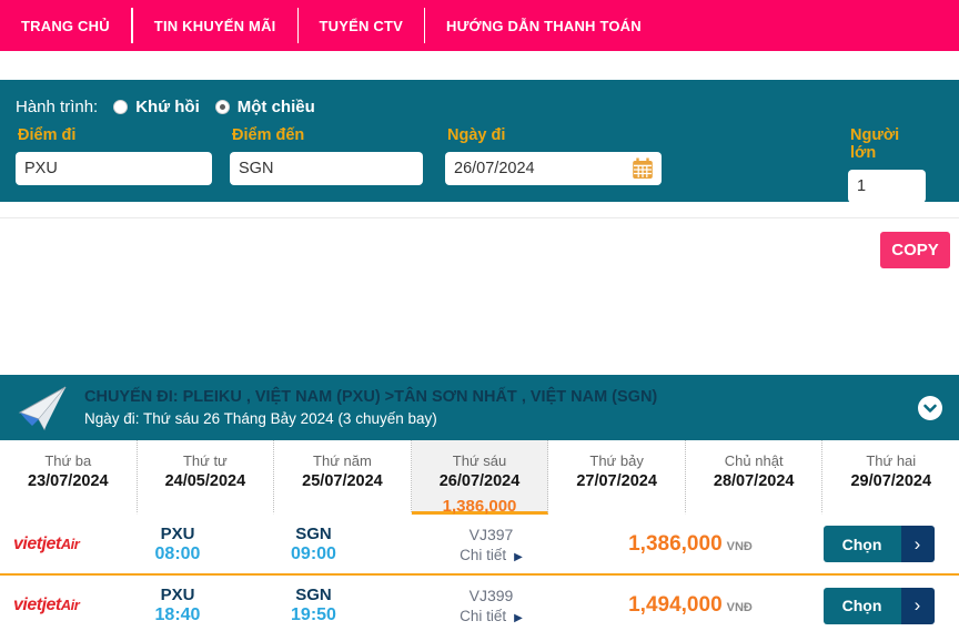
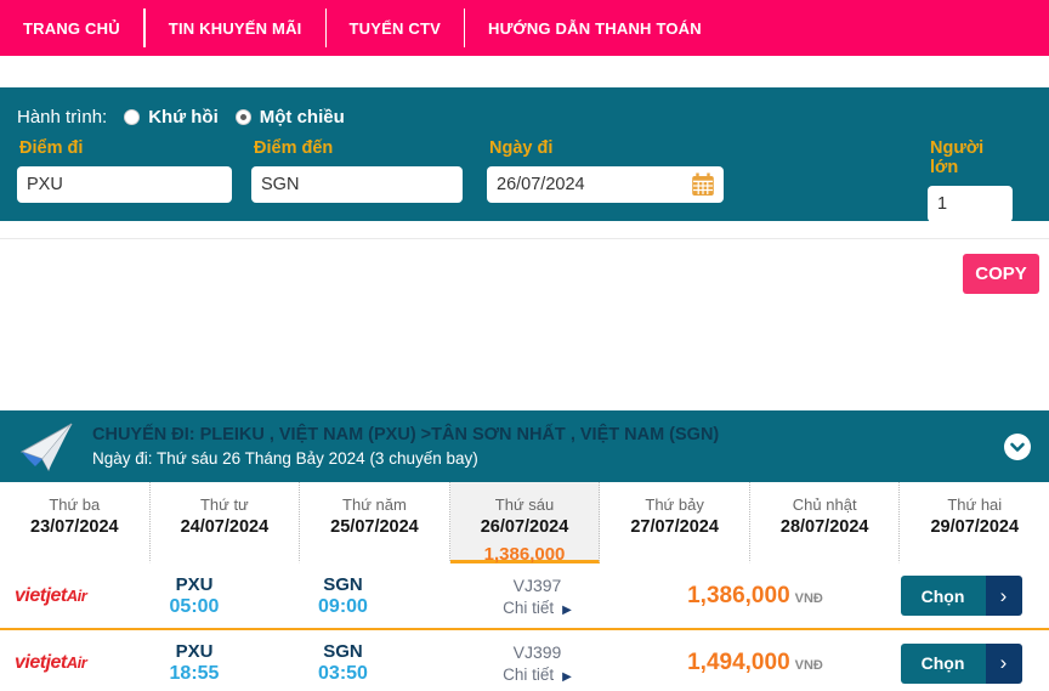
  TRANG CHỦ
  TIN KHUYẾN MÃI
  TUYỂN CTV
  HƯỚNG DẪN THANH TOÁN
  Hành trình:
  Khứ hồi
  Một chiều
  Điểm đi
  PXU
  Điểm đến
  SGN
  Ngày đi
  26/07/2024
  Người lớn
  1
  COPY
  CHUYẾN ĐI: PLEIKU , VIỆT NAM (PXU) >TÂN SƠN NHẤT , VIỆT NAM (SGN)
  Ngày đi: Thứ sáu 26 Tháng Bảy 2024 (3 chuyến bay)
  Thứ ba
  23/07/2024
  Thứ tư
- 24/05/2024
+ 24/07/2024
  Thứ năm
  25/07/2024
  Thứ sáu
  26/07/2024
  1,386,000
  Thứ bảy
  27/07/2024
  Chủ nhật
  28/07/2024
  Thứ hai
  29/07/2024
  vietjetAir
  PXU
- 08:00
+ 05:00
  SGN
  09:00
  VJ397
  Chi tiết ▶
  1,386,000 VNĐ
  Chọn
  ›
  vietjetAir
  PXU
- 18:40
+ 18:55
  SGN
- 19:50
+ 03:50
  VJ399
  Chi tiết ▶
  1,494,000 VNĐ
  Chọn
  ›
